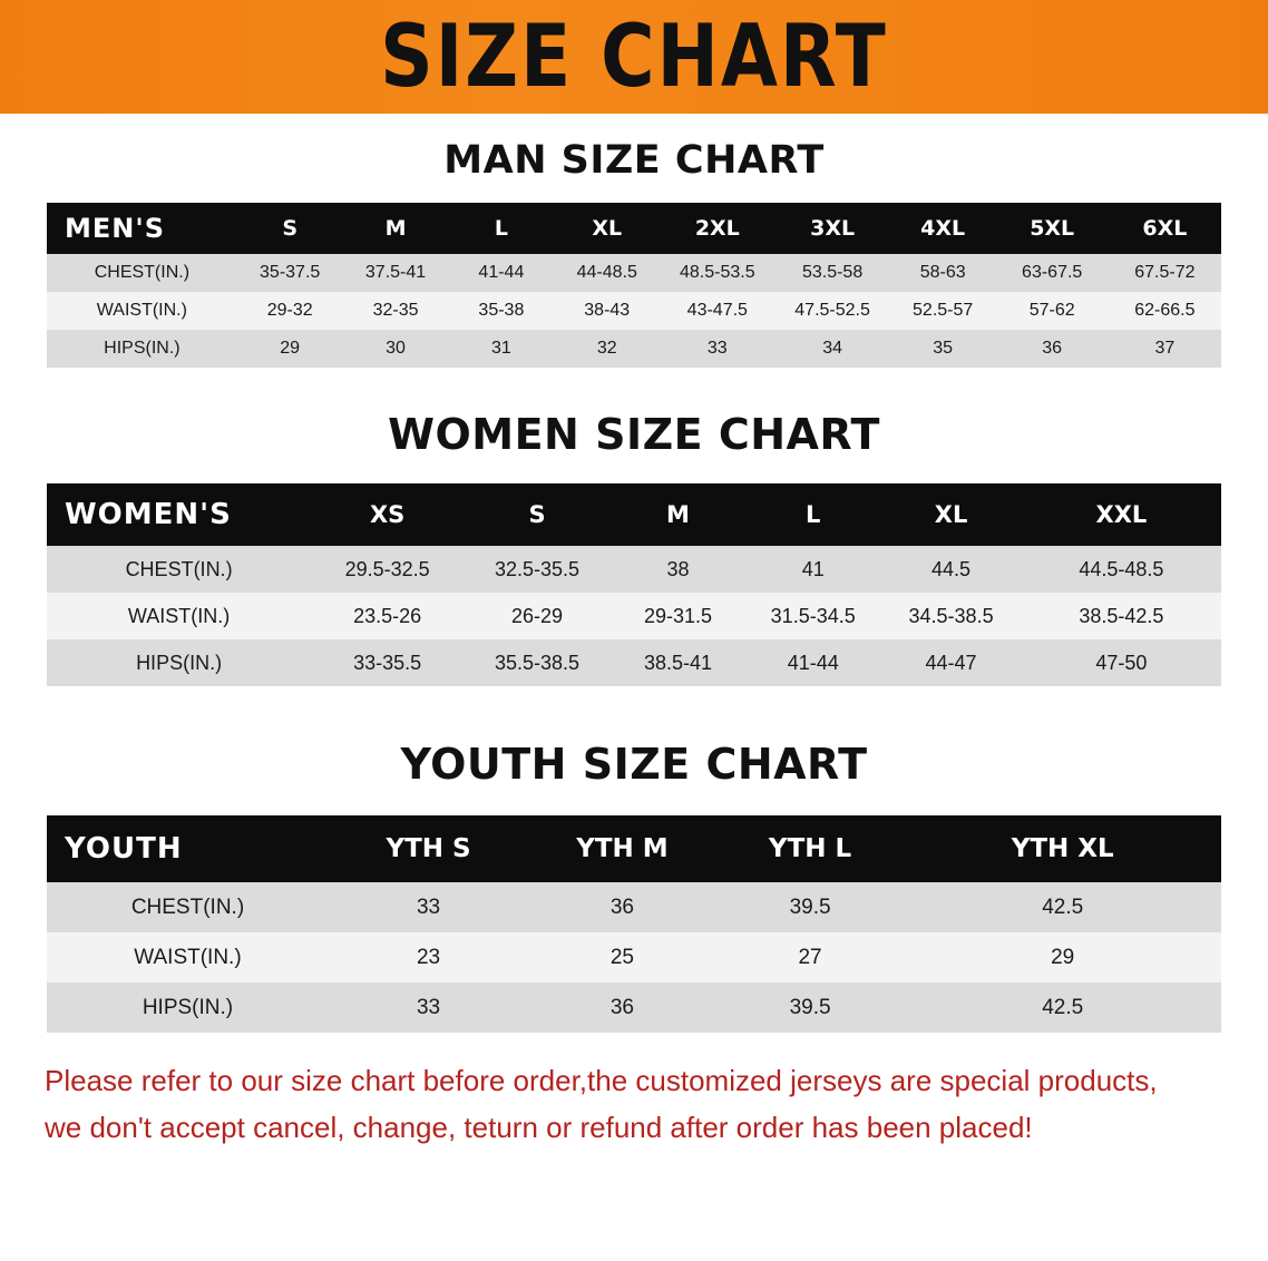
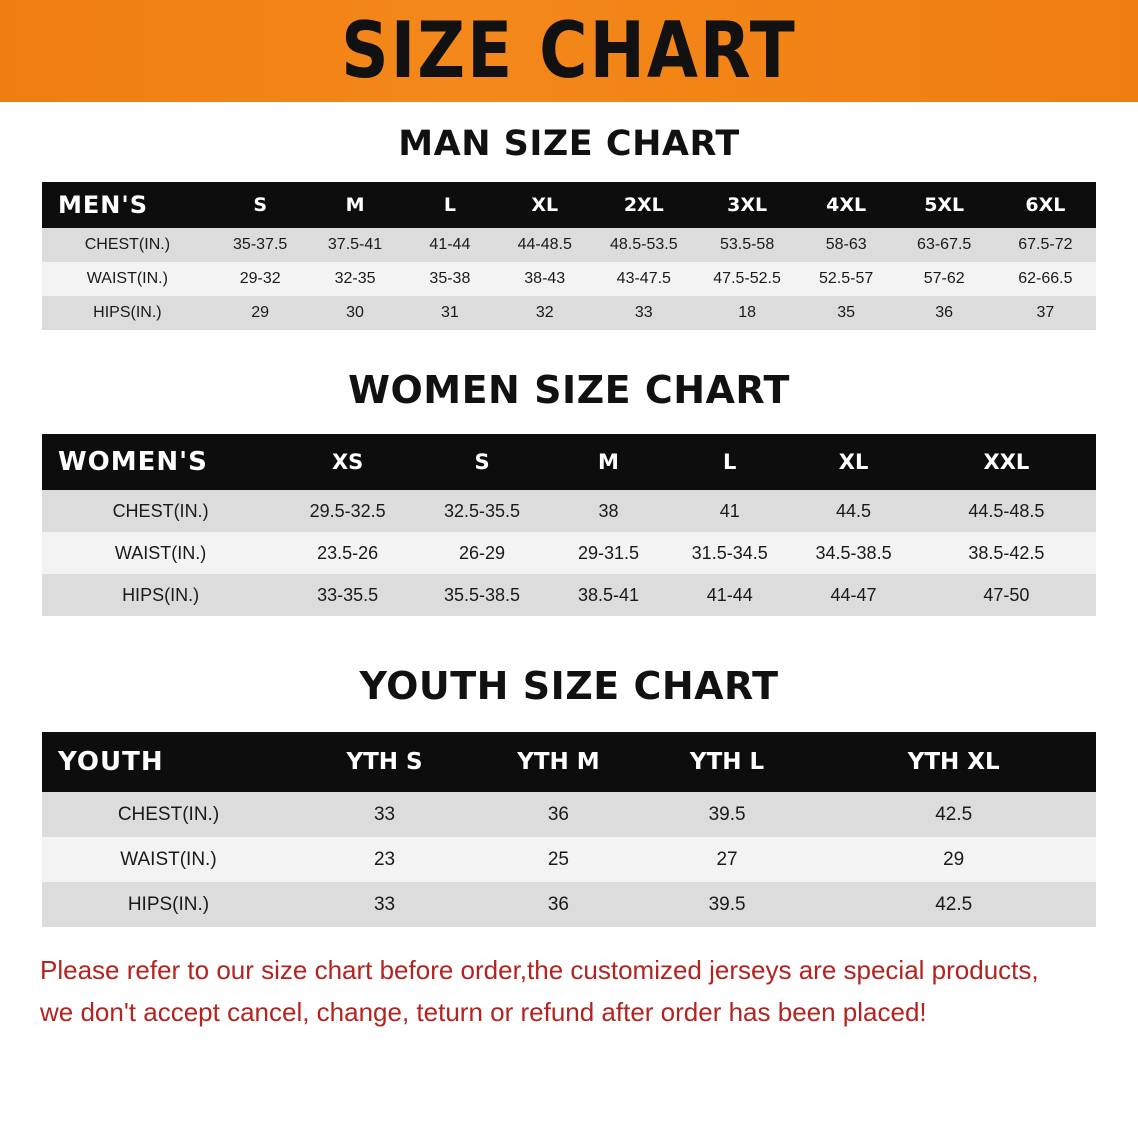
  SIZE CHART
  MAN SIZE CHART
  MEN'S	S	M	L	XL	2XL	3XL	4XL	5XL	6XL
  CHEST(IN.)	35-37.5	37.5-41	41-44	44-48.5	48.5-53.5	53.5-58	58-63	63-67.5	67.5-72
  WAIST(IN.)	29-32	32-35	35-38	38-43	43-47.5	47.5-52.5	52.5-57	57-62	62-66.5
- HIPS(IN.)	29	30	31	32	33	34	35	36	37
+ HIPS(IN.)	29	30	31	32	33	18	35	36	37
  WOMEN SIZE CHART
  WOMEN'S	XS	S	M	L	XL	XXL
  CHEST(IN.)	29.5-32.5	32.5-35.5	38	41	44.5	44.5-48.5
  WAIST(IN.)	23.5-26	26-29	29-31.5	31.5-34.5	34.5-38.5	38.5-42.5
  HIPS(IN.)	33-35.5	35.5-38.5	38.5-41	41-44	44-47	47-50
  YOUTH SIZE CHART
  YOUTH	YTH S	YTH M	YTH L	YTH XL
  CHEST(IN.)	33	36	39.5	42.5
  WAIST(IN.)	23	25	27	29
  HIPS(IN.)	33	36	39.5	42.5
  Please refer to our size chart before order,the customized jerseys are special products,
  we don't accept cancel, change, teturn or refund after order has been placed!
